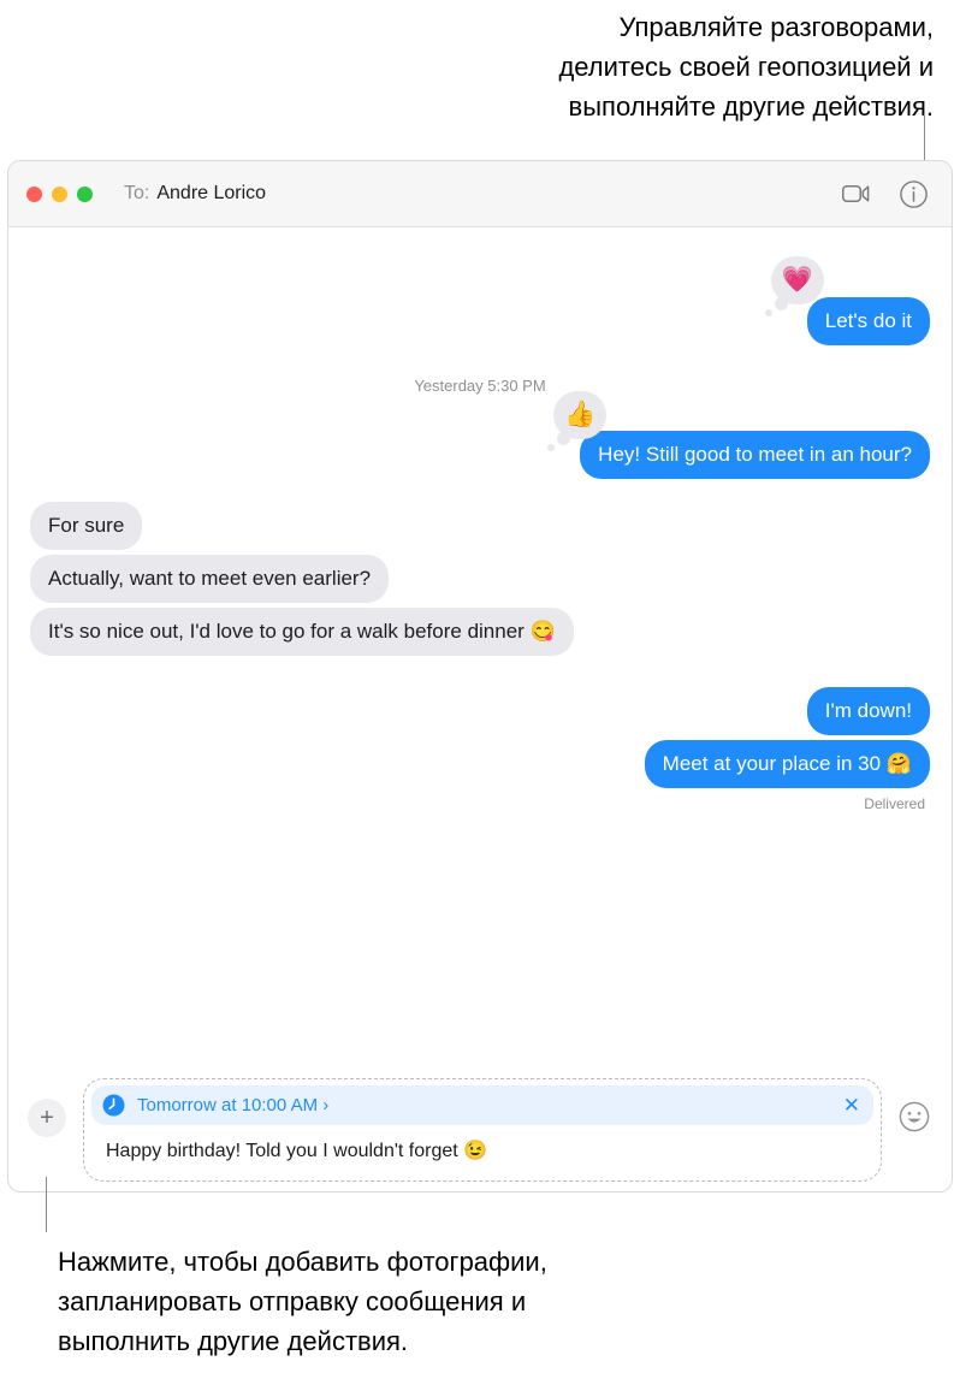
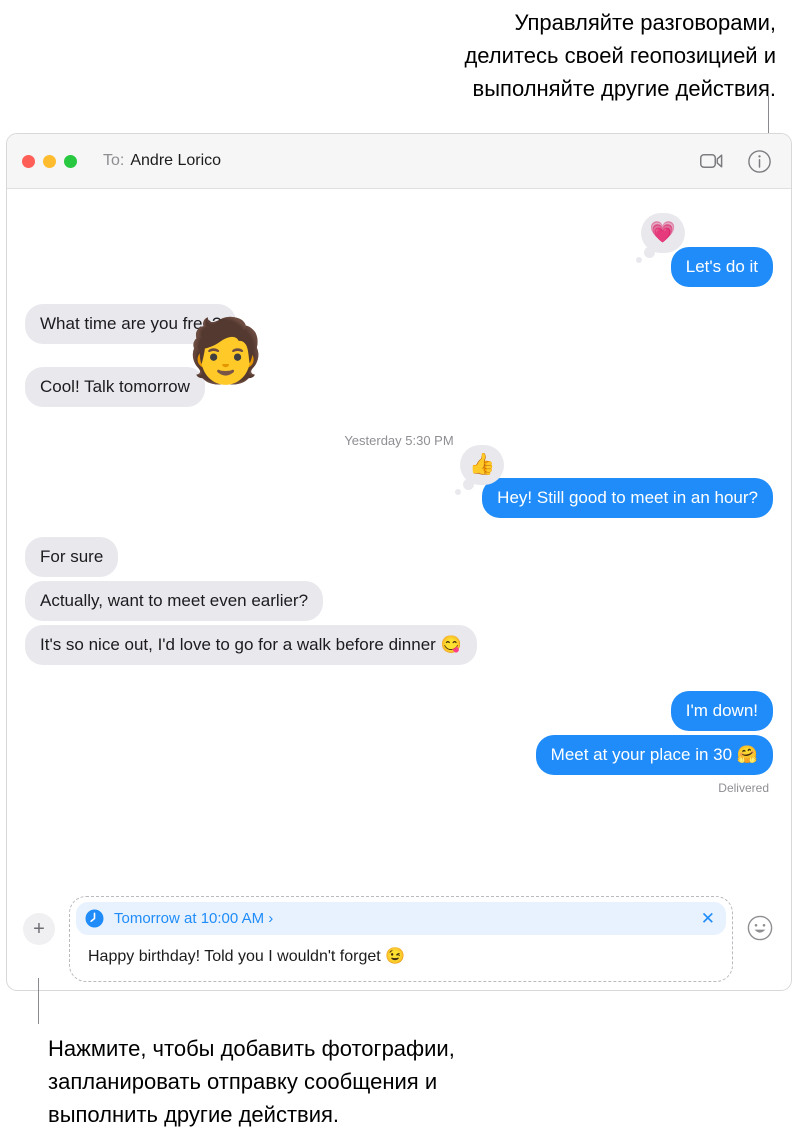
  Управляйте разговорами,
  делитесь своей геопозицией и
  выполняйте другие действия.
  To:
  Andre Lorico
  💗
  Let's do it
+ What time are you free?
+ Cool! Talk tomorrow
+ 🧑
  Yesterday 5:30 PM
  👍
  Hey! Still good to meet in an hour?
  For sure
  Actually, want to meet even earlier?
  It's so nice out, I'd love to go for a walk before dinner 😋
  I'm down!
  Meet at your place in 30 🤗
  Delivered
  +
  Tomorrow at 10:00 AM ›
  ✕
  Happy birthday! Told you I wouldn't forget 😉
  Нажмите, чтобы добавить фотографии,
  запланировать отправку сообщения и
  выполнить другие действия.
